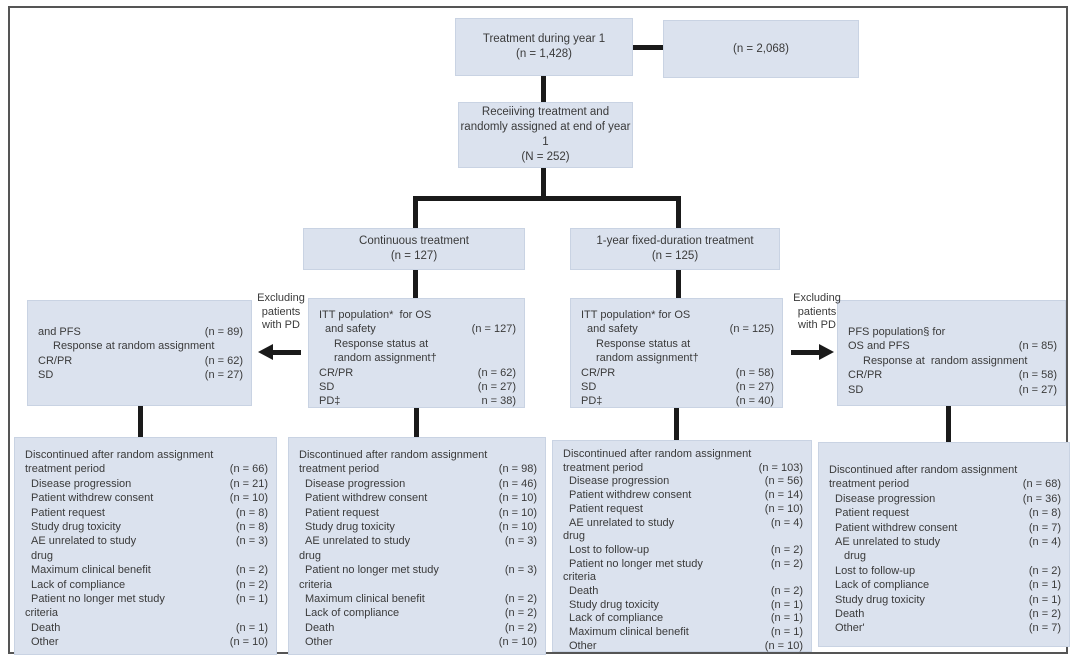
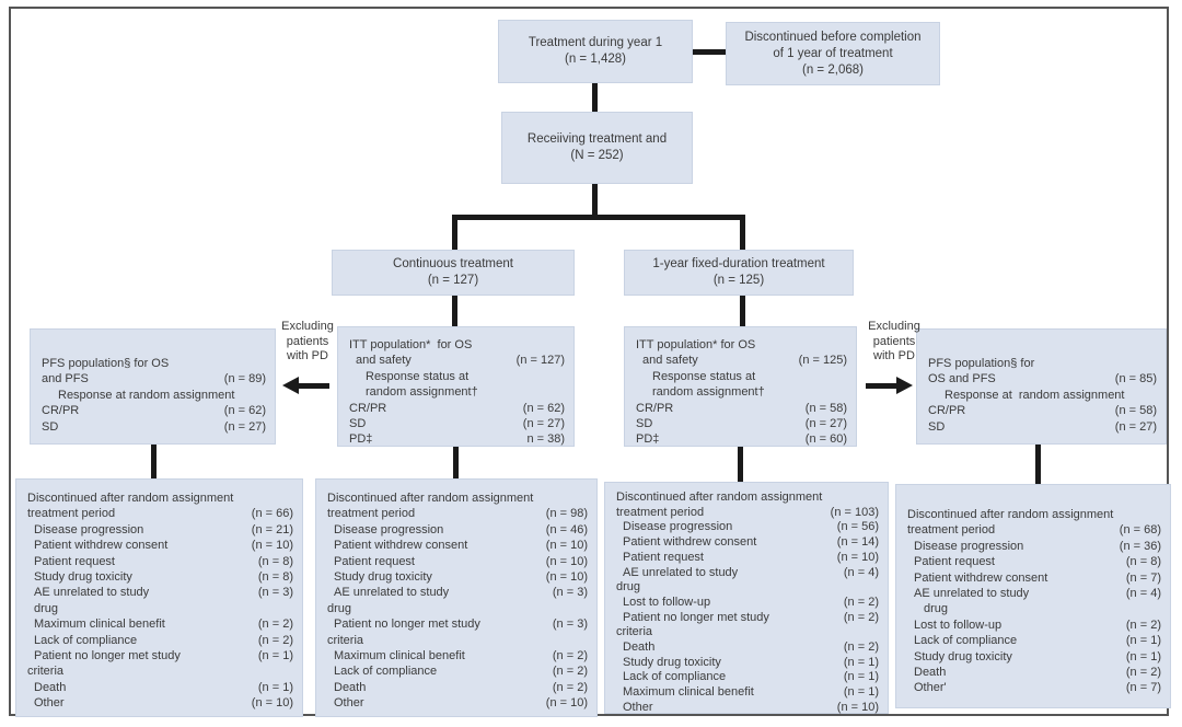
  Treatment during year 1
  (n = 1,428)
+ Discontinued before completion
+ of 1 year of treatment
  (n = 2,068)
  Receiiving treatment and
- randomly assigned at end of year 1
  (N = 252)
  Continuous treatment
  (n = 127)
  1-year fixed-duration treatment
  (n = 125)
+ PFS population§ for OS
  and PFS
  (n = 89)
  Response at random assignment
  CR/PR
  (n = 62)
  SD
  (n = 27)
  ITT population* for OS
  and safety
  (n = 127)
  Response status at
  random assignment†
  CR/PR
  (n = 62)
  SD
  (n = 27)
  PD‡
  n = 38)
  ITT population* for OS
  and safety
  (n = 125)
  Response status at
  random assignment†
  CR/PR
  (n = 58)
  SD
  (n = 27)
  PD‡
- (n = 40)
+ (n = 60)
  PFS population§ for
  OS and PFS
  (n = 85)
  Response at random assignment
  CR/PR
  (n = 58)
  SD
  (n = 27)
  Excluding
  patients
  with PD
  Excluding
  patients
  with PD
  Discontinued after random assignment
  treatment period
  (n = 66)
  Disease progression
  (n = 21)
  Patient withdrew consent
  (n = 10)
  Patient request
  (n = 8)
  Study drug toxicity
  (n = 8)
  AE unrelated to study
  (n = 3)
  drug
  Maximum clinical benefit
  (n = 2)
  Lack of compliance
  (n = 2)
  Patient no longer met study
  (n = 1)
  criteria
  Death
  (n = 1)
  Other
  (n = 10)
  Discontinued after random assignment
  treatment period
  (n = 98)
  Disease progression
  (n = 46)
  Patient withdrew consent
  (n = 10)
  Patient request
  (n = 10)
  Study drug toxicity
  (n = 10)
  AE unrelated to study
  (n = 3)
  drug
  Patient no longer met study
  (n = 3)
  criteria
  Maximum clinical benefit
  (n = 2)
  Lack of compliance
  (n = 2)
  Death
  (n = 2)
  Other
  (n = 10)
  Discontinued after random assignment
  treatment period
  (n = 103)
  Disease progression
  (n = 56)
  Patient withdrew consent
  (n = 14)
  Patient request
  (n = 10)
  AE unrelated to study
  (n = 4)
  drug
  Lost to follow-up
  (n = 2)
  Patient no longer met study
  (n = 2)
  criteria
  Death
  (n = 2)
  Study drug toxicity
  (n = 1)
  Lack of compliance
  (n = 1)
  Maximum clinical benefit
  (n = 1)
  Other
  (n = 10)
  Discontinued after random assignment
  treatment period
  (n = 68)
  Disease progression
  (n = 36)
  Patient request
  (n = 8)
  Patient withdrew consent
  (n = 7)
  AE unrelated to study
  (n = 4)
  drug
  Lost to follow-up
  (n = 2)
  Lack of compliance
  (n = 1)
  Study drug toxicity
  (n = 1)
  Death
  (n = 2)
  Other'
  (n = 7)
